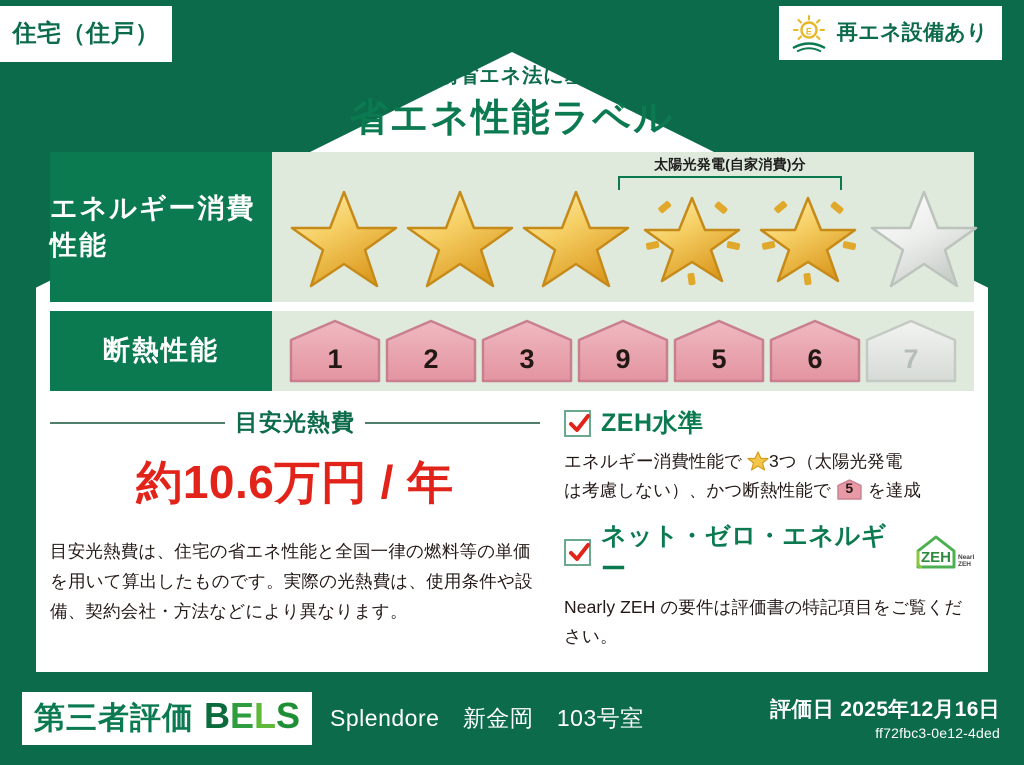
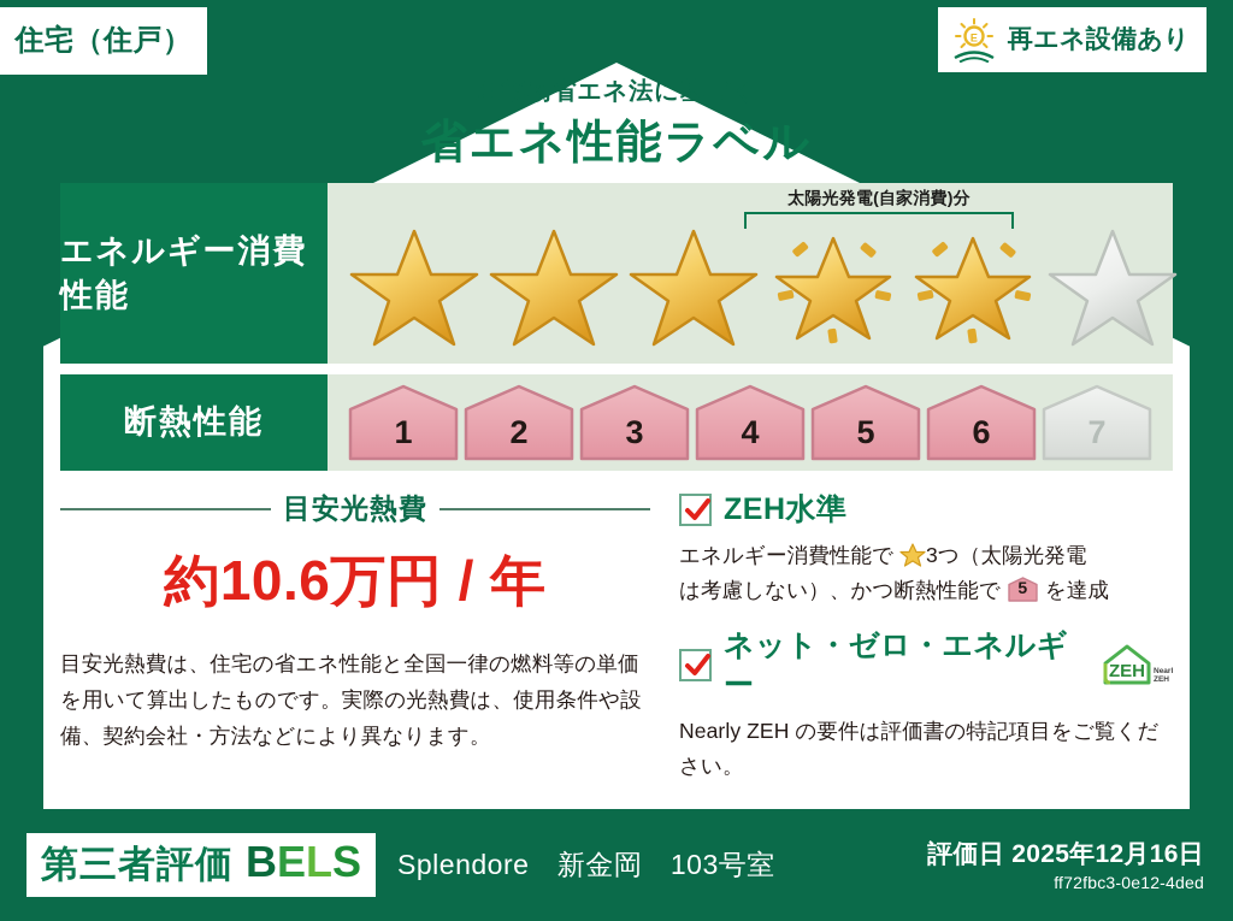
  住宅（住戸）
  E
  再エネ設備あり
  建築物省エネ法に基づく
  省エネ性能ラベル
  エネルギー消費性能
  太陽光発電(自家消費)分
  断熱性能
  1
  2
  3
- 9
+ 4
  5
  6
  7
  目安光熱費
  約10.6万円 / 年
  目安光熱費は、住宅の省エネ性能と全国一律の燃料等の単価を用いて算出したものです。実際の光熱費は、使用条件や設備、契約会社・方法などにより異なります。
  ZEH水準
  エネルギー消費性能で 3つ（太陽光発電
  は考慮しない）、かつ断熱性能で
  5
  を達成
  ネット・ゼロ・エネルギー
  ZEH
  Nearly ZEH の要件は評価書の特記項目をご覧ください。
  第三者評価
  BELS
  Splendore 新金岡 103号室
  評価日 2025年12月16日
  ff72fbc3-0e12-4ded
